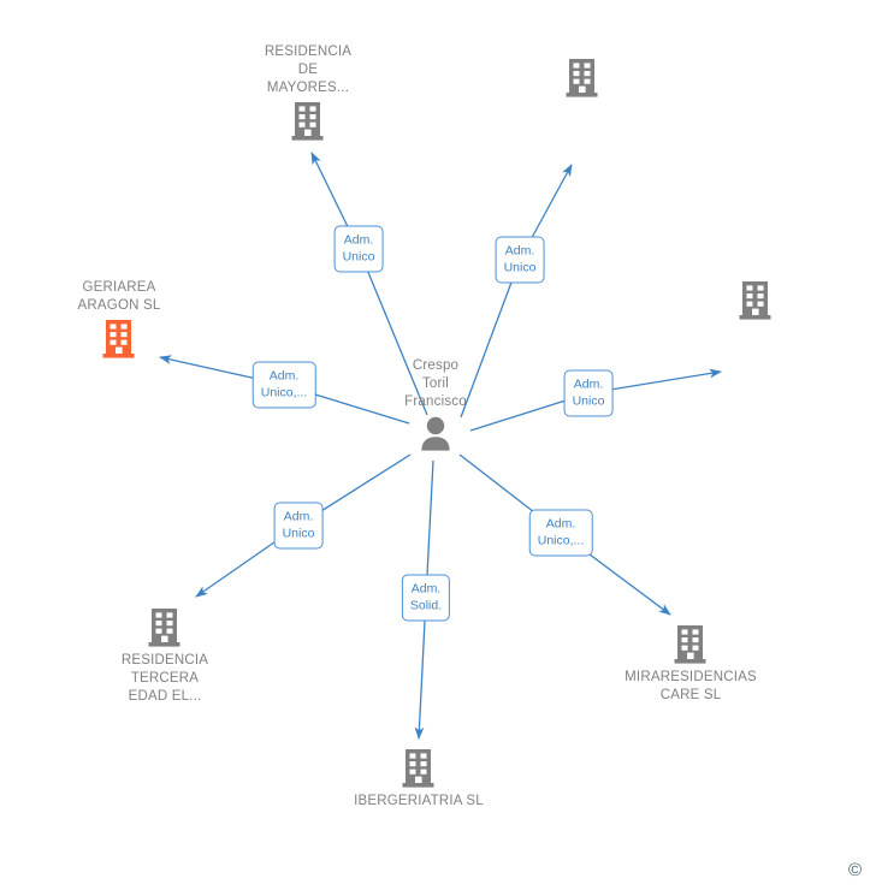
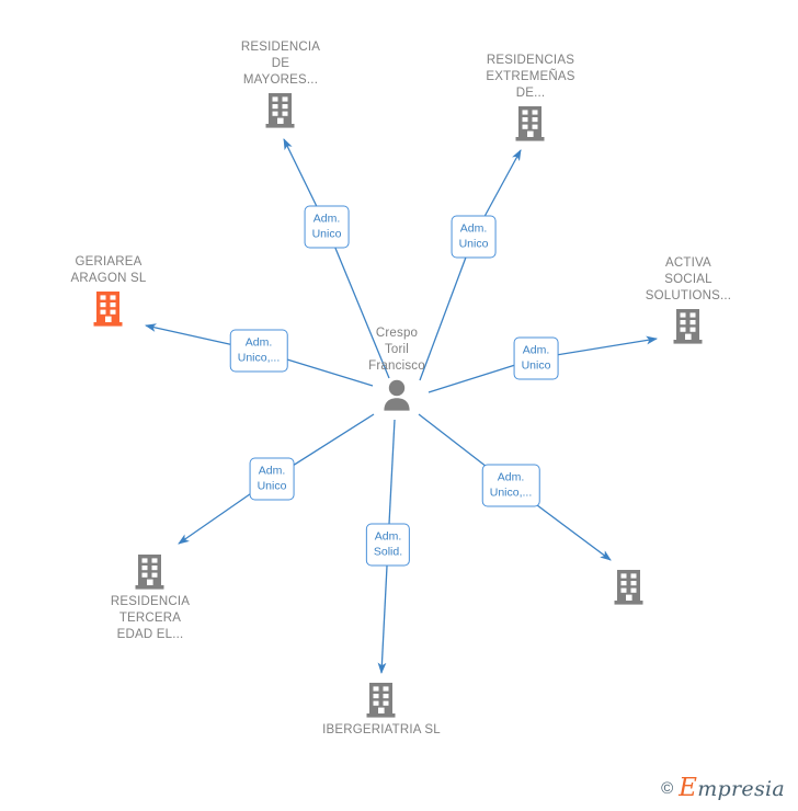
  Adm.
  Unico
  Adm.
  Unico
  Adm.
  Unico
  Adm.
  Unico,...
  Adm.
  Unico
  Adm.
  Solid.
  Adm.
  Unico,...
  RESIDENCIA
  DE
  MAYORES...
+ RESIDENCIAS
+ EXTREMEÑAS
+ DE...
+ ACTIVA
+ SOCIAL
+ SOLUTIONS...
  GERIAREA
  ARAGON SL
  RESIDENCIA
  TERCERA
  EDAD EL...
  IBERGERIATRIA SL
- MIRARESIDENCIAS
- CARE SL
  Crespo
  Toril
  Francisco
  ©
+ Empresia
